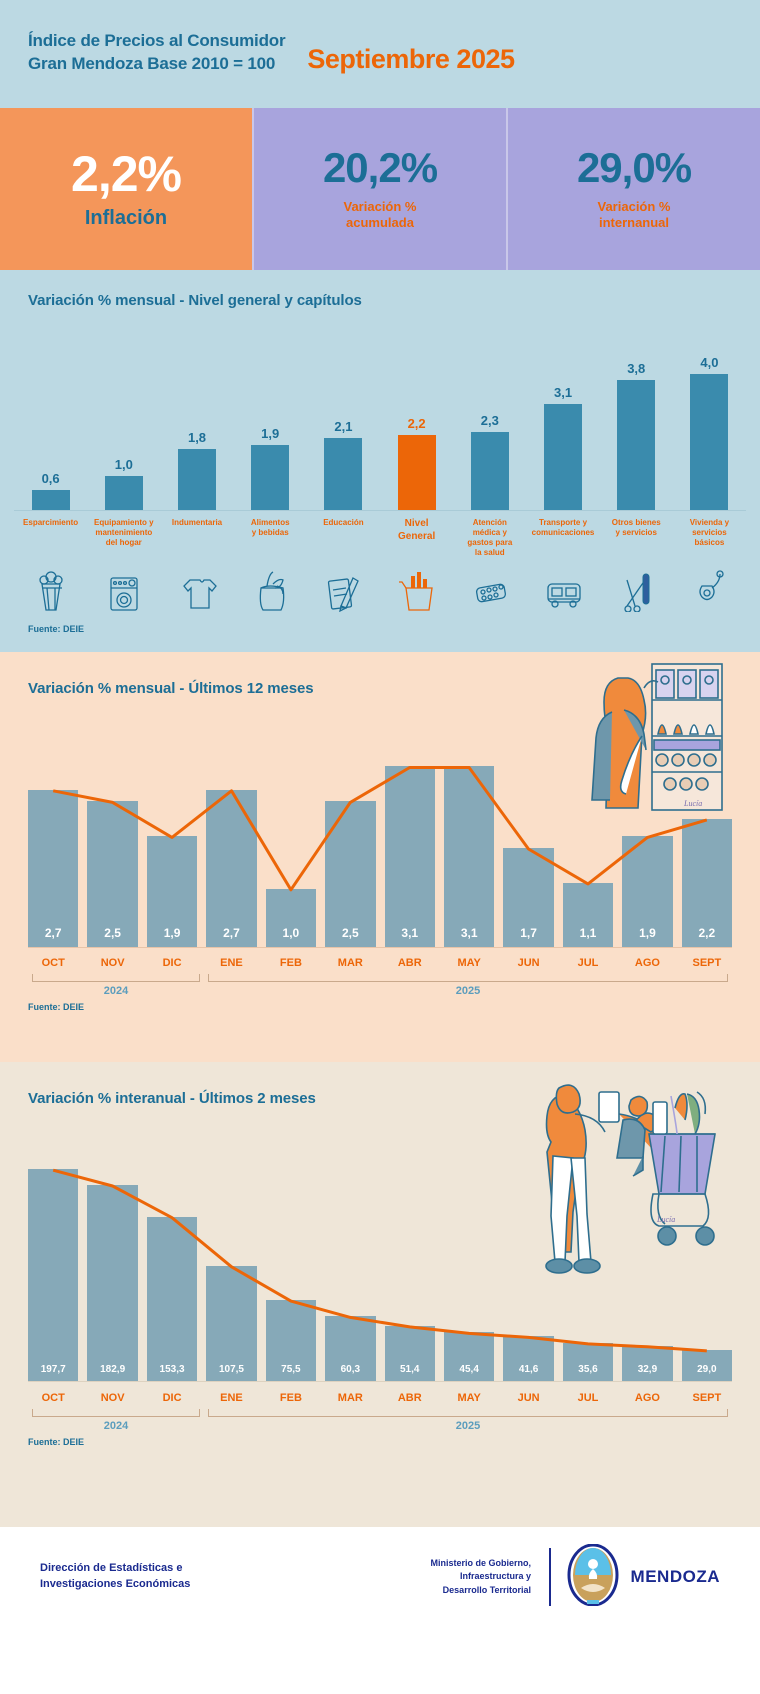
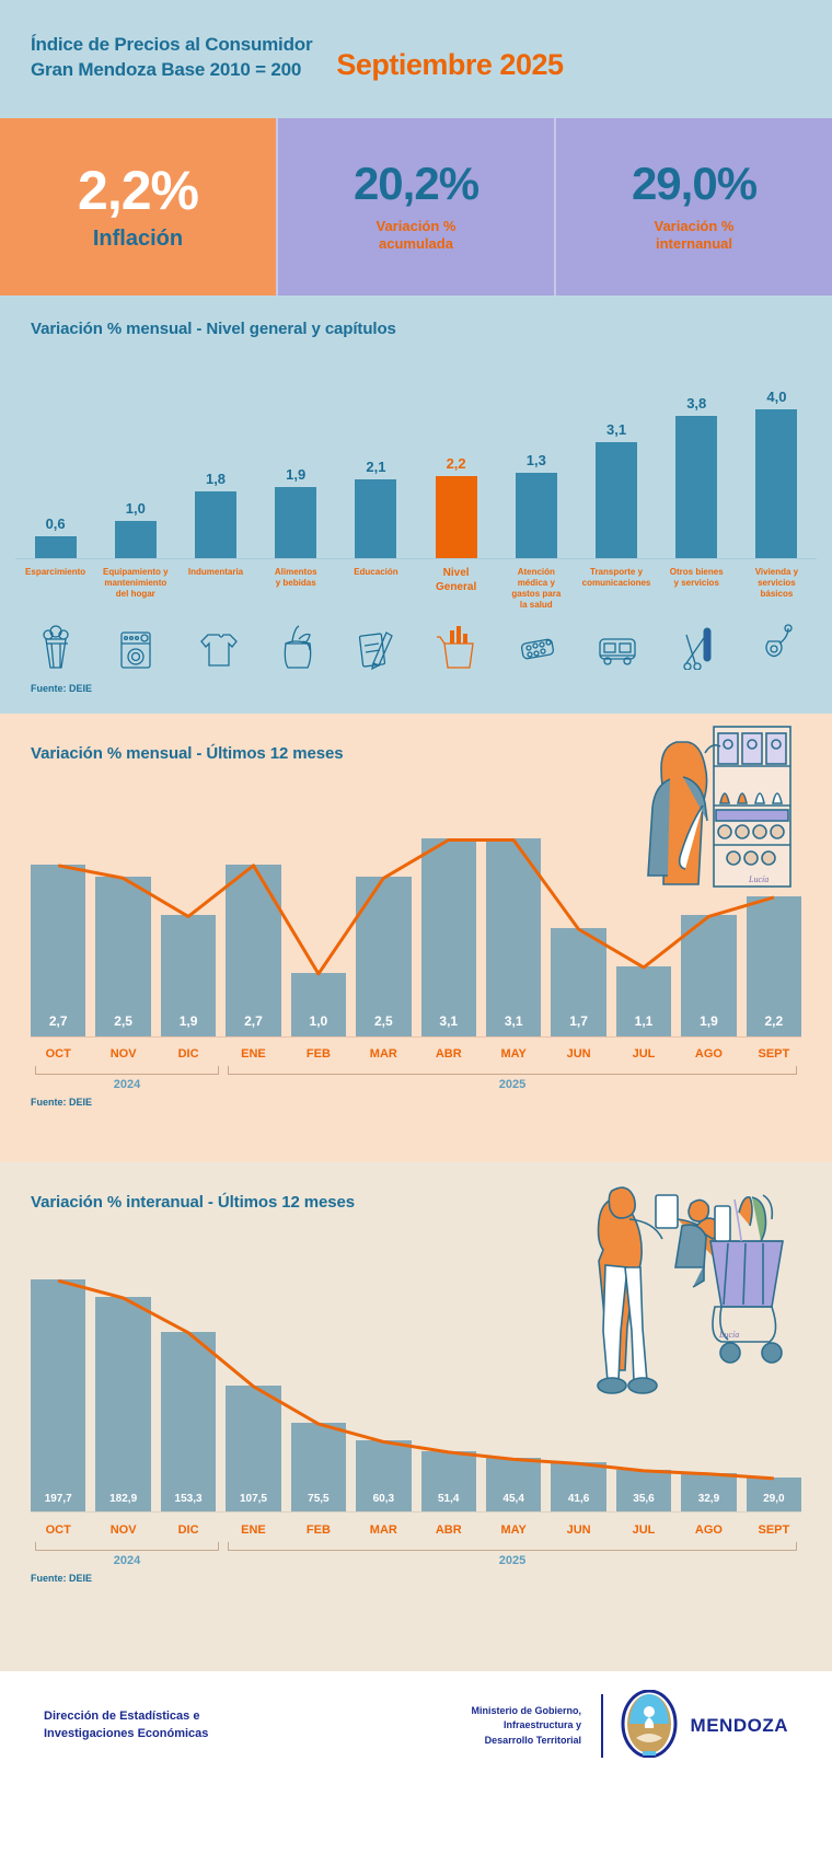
  Índice de Precios al Consumidor
- Gran Mendoza Base 2010 = 100
+ Gran Mendoza Base 2010 = 200
  Septiembre 2025
  2,2%
  Inflación
  20,2%
  Variación %
  acumulada
  29,0%
  Variación %
  internanual
  Variación % mensual - Nivel general y capítulos
  0,6
  1,0
  1,8
  1,9
  2,1
  2,2
- 2,3
+ 1,3
  3,1
  3,8
  4,0
  Esparcimiento
  Equipamiento y
  mantenimiento
  del hogar
  Indumentaria
  Alimentos
  y bebidas
  Educación
  Nivel
  General
  Atención
  médica y
  gastos para
  la salud
  Transporte y
  comunicaciones
  Otros bienes
  y servicios
  Vivienda y
  servicios
  básicos
  Fuente: DEIE
  Variación % mensual - Últimos 12 meses
  Lucía
  2,7
  2,5
  1,9
  2,7
  1,0
  2,5
  3,1
  3,1
  1,7
  1,1
  1,9
  2,2
  OCT
  NOV
  DIC
  ENE
  FEB
  MAR
  ABR
  MAY
  JUN
  JUL
  AGO
  SEPT
  2024
  2025
  Fuente: DEIE
- Variación % interanual - Últimos 2 meses
+ Variación % interanual - Últimos 12 meses
  Lucía
  197,7
  182,9
  153,3
  107,5
  75,5
  60,3
  51,4
  45,4
  41,6
  35,6
  32,9
  29,0
  OCT
  NOV
  DIC
  ENE
  FEB
  MAR
  ABR
  MAY
  JUN
  JUL
  AGO
  SEPT
  2024
  2025
  Fuente: DEIE
  Dirección de Estadísticas e
  Investigaciones Económicas
  Ministerio de Gobierno,
  Infraestructura y
  Desarrollo Territorial
  MENDOZA
